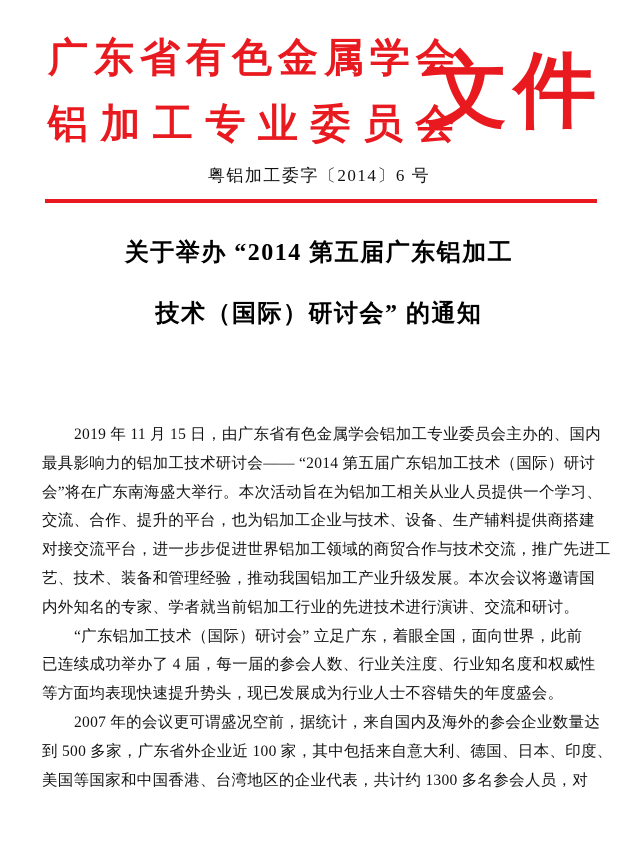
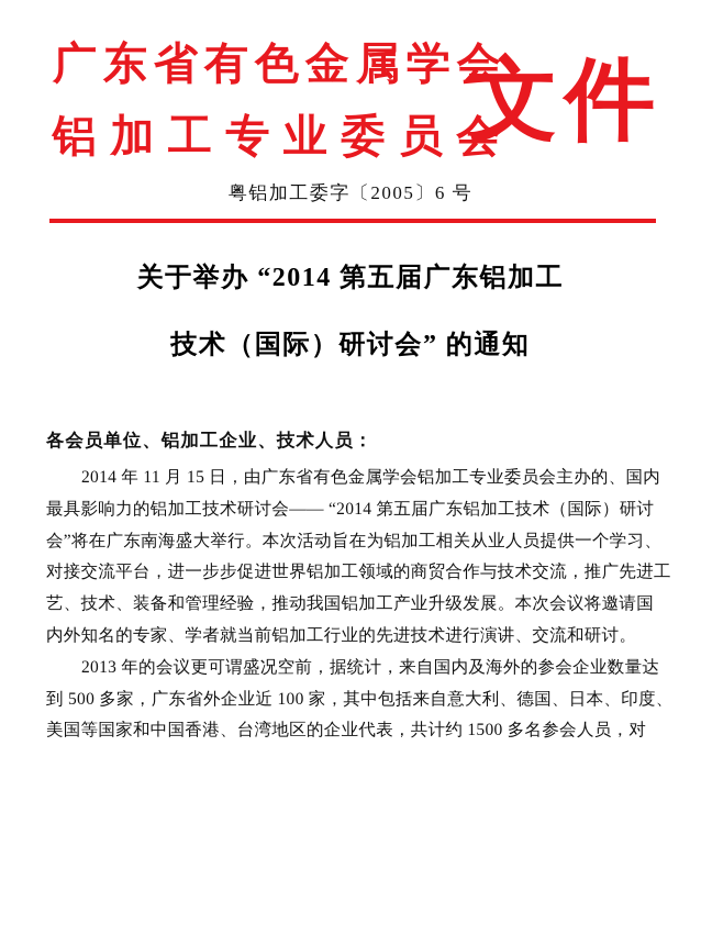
  广东省有色金属学会
  铝加工专业委员会
  文件
- 粤铝加工委字〔2014〕6 号
+ 粤铝加工委字〔2005〕6 号
  关于举办 “2014 第五届广东铝加工
  技术（国际）研讨会” 的通知
+ 各会员单位、铝加工企业、技术人员：
- 2019 年 11 月 15 日，由广东省有色金属学会铝加工专业委员会主办的、国内
+ 2014 年 11 月 15 日，由广东省有色金属学会铝加工专业委员会主办的、国内
  最具影响力的铝加工技术研讨会—— “2014 第五届广东铝加工技术（国际）研讨
  会”将在广东南海盛大举行。本次活动旨在为铝加工相关从业人员提供一个学习、
- 交流、合作、提升的平台，也为铝加工企业与技术、设备、生产辅料提供商搭建
  对接交流平台，进一步步促进世界铝加工领域的商贸合作与技术交流，推广先进工
  艺、技术、装备和管理经验，推动我国铝加工产业升级发展。本次会议将邀请国
  内外知名的专家、学者就当前铝加工行业的先进技术进行演讲、交流和研讨。
- “广东铝加工技术（国际）研讨会” 立足广东，着眼全国，面向世界，此前
- 已连续成功举办了 4 届，每一届的参会人数、行业关注度、行业知名度和权威性
- 等方面均表现快速提升势头，现已发展成为行业人士不容错失的年度盛会。
- 2007 年的会议更可谓盛况空前，据统计，来自国内及海外的参会企业数量达
+ 2013 年的会议更可谓盛况空前，据统计，来自国内及海外的参会企业数量达
  到 500 多家，广东省外企业近 100 家，其中包括来自意大利、德国、日本、印度、
- 美国等国家和中国香港、台湾地区的企业代表，共计约 1300 多名参会人员，对
+ 美国等国家和中国香港、台湾地区的企业代表，共计约 1500 多名参会人员，对
